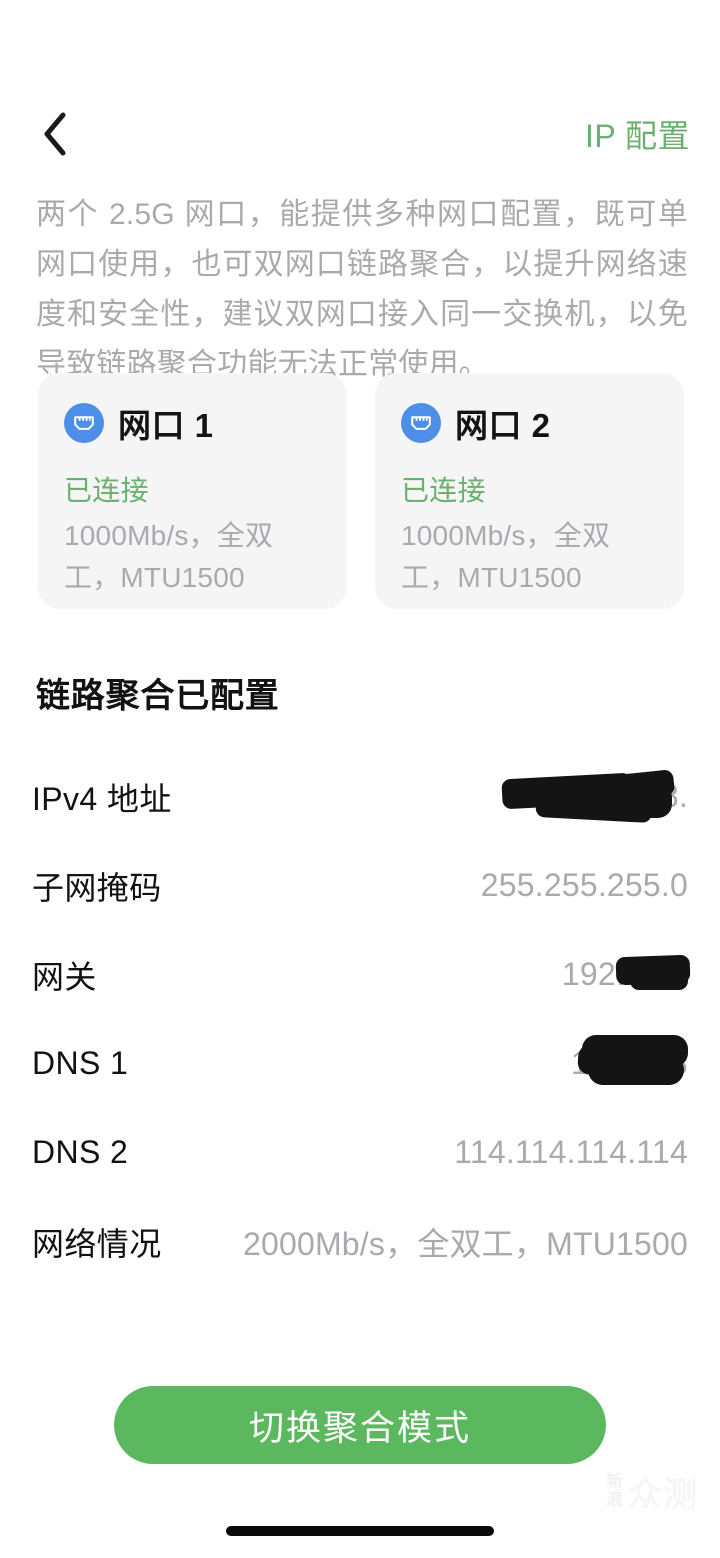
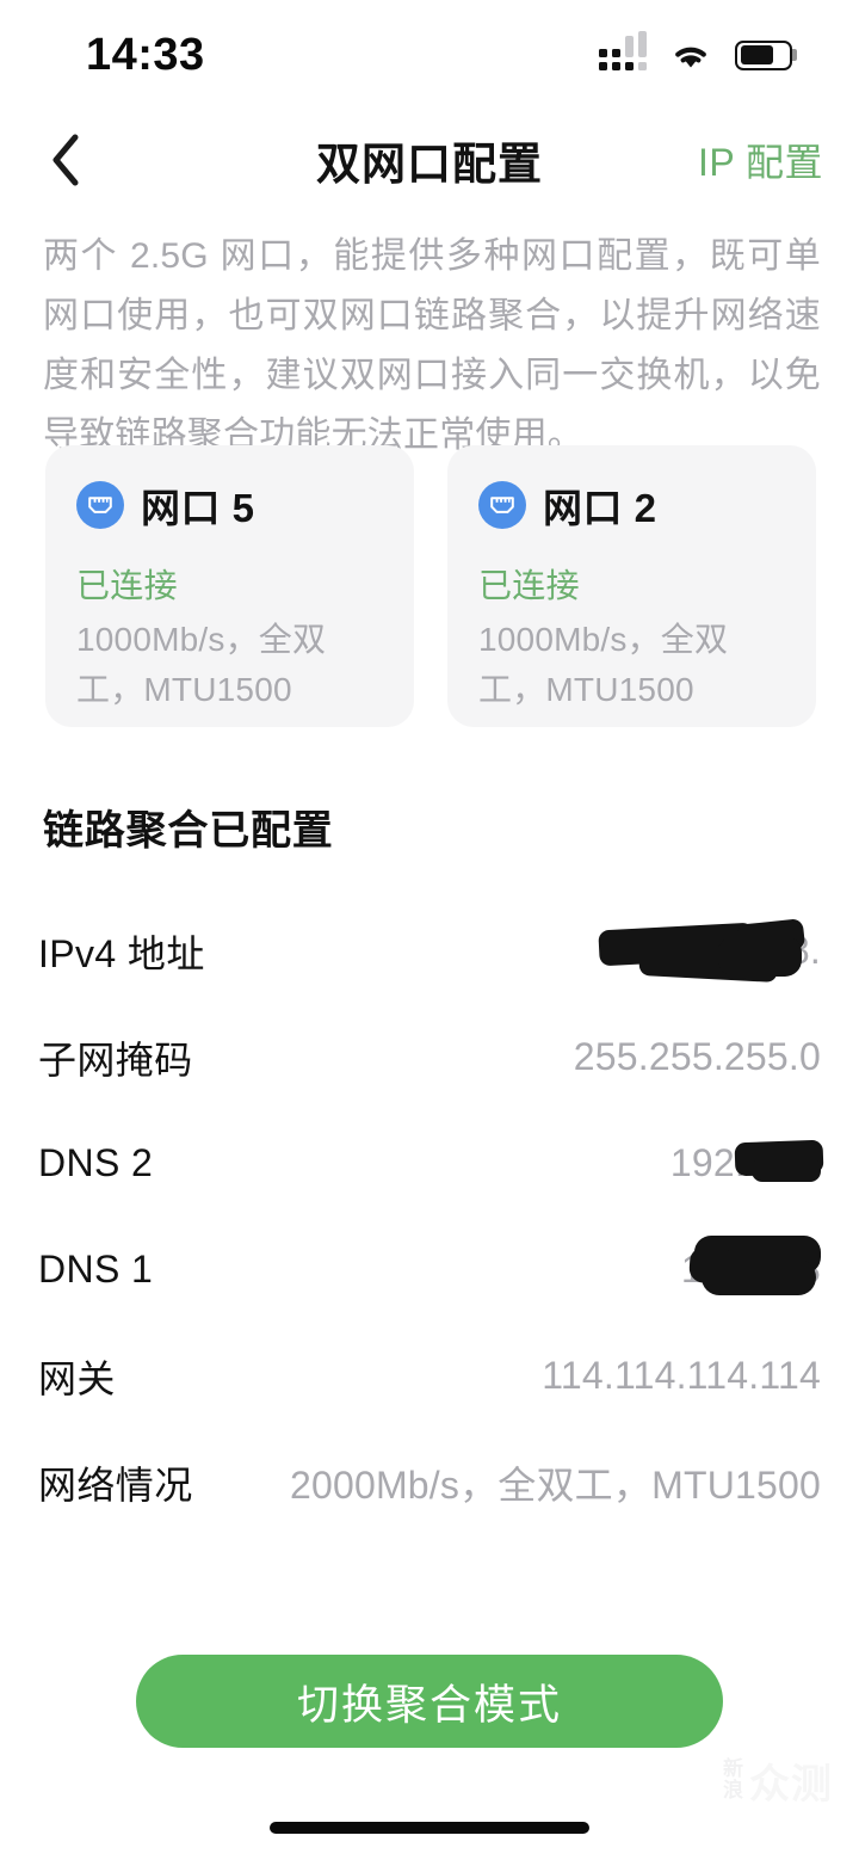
+ 14:33
+ 双网口配置
  IP 配置
  两个 2.5G 网口，能提供多种网口配置，既可单网口使用，也可双网口链路聚合，以提升网络速度和安全性，建议双网口接入同一交换机，以免导致链路聚合功能无法正常使用。
- 网口 1
+ 网口 5
  已连接
  1000Mb/s，全双工，MTU1500
  网口 2
  已连接
  1000Mb/s，全双工，MTU1500
  链路聚合已配置
  IPv4 地址
  子网掩码
  255.255.255.0
- 网关
+ DNS 2
  DNS 1
- DNS 2
+ 网关
  114.114.114.114
  网络情况
  2000Mb/s，全双工，MTU1500
  切换聚合模式
